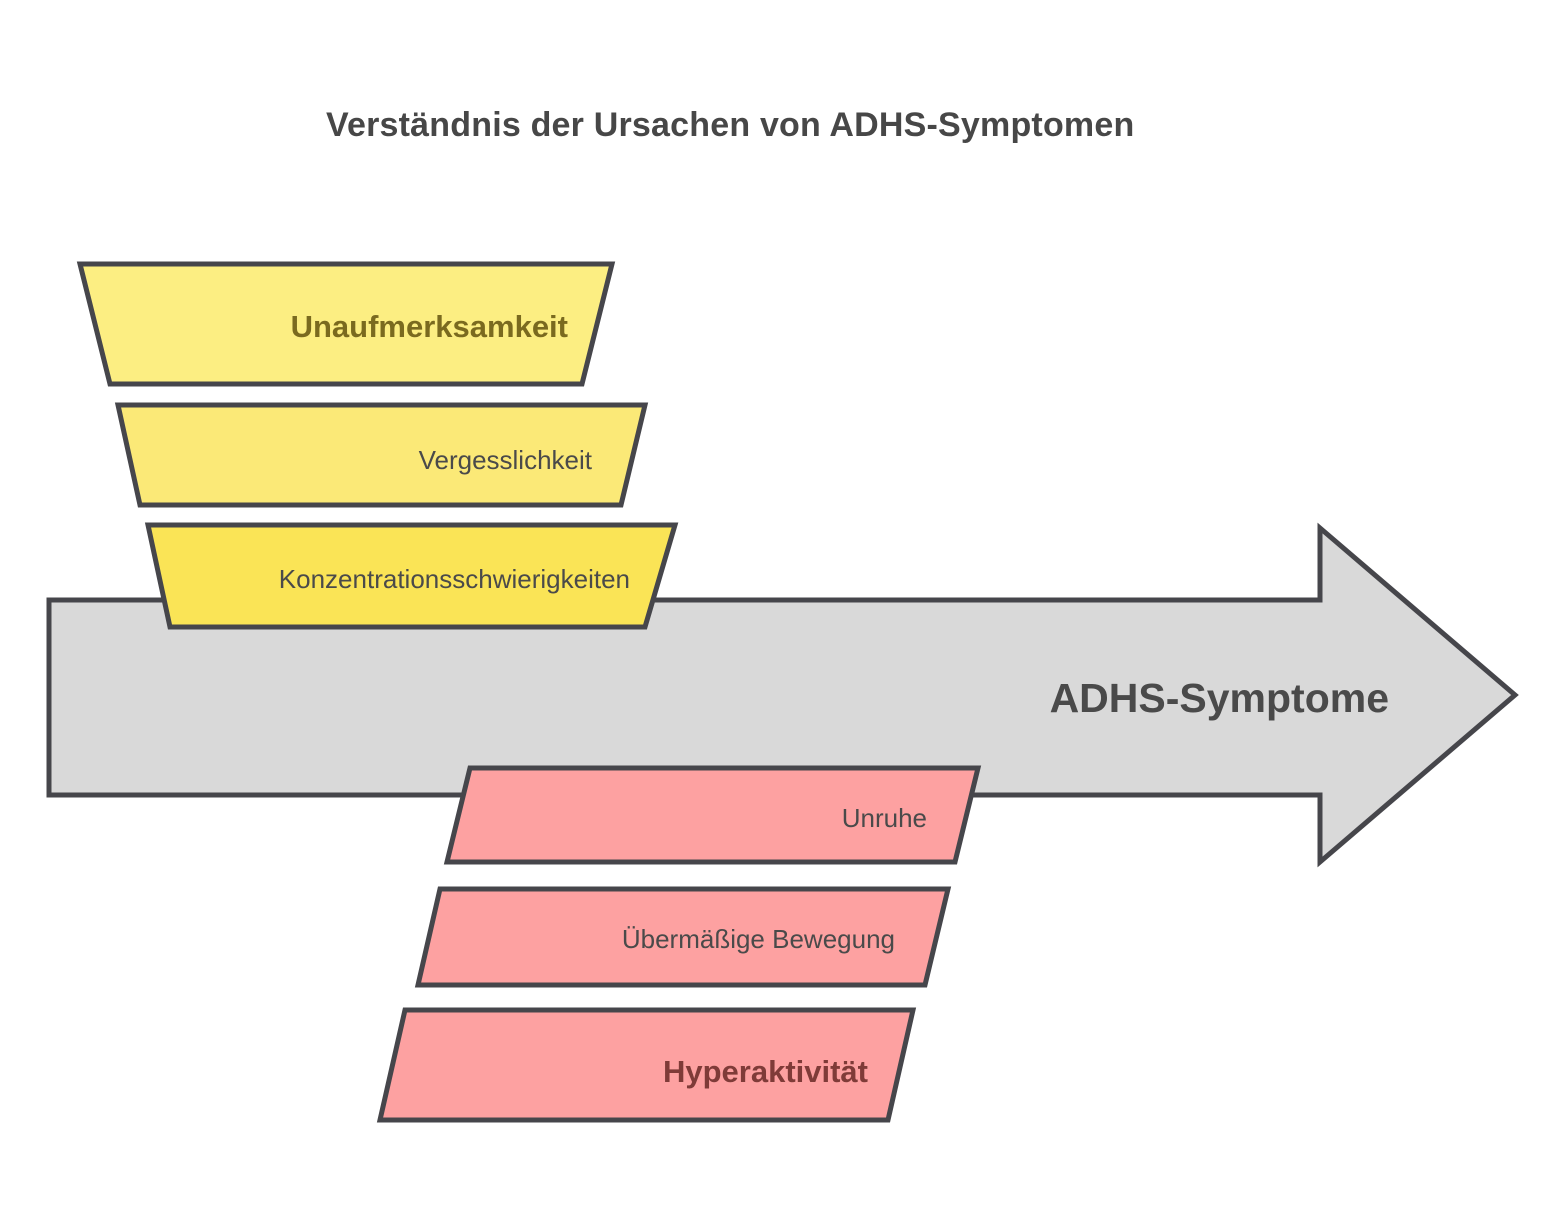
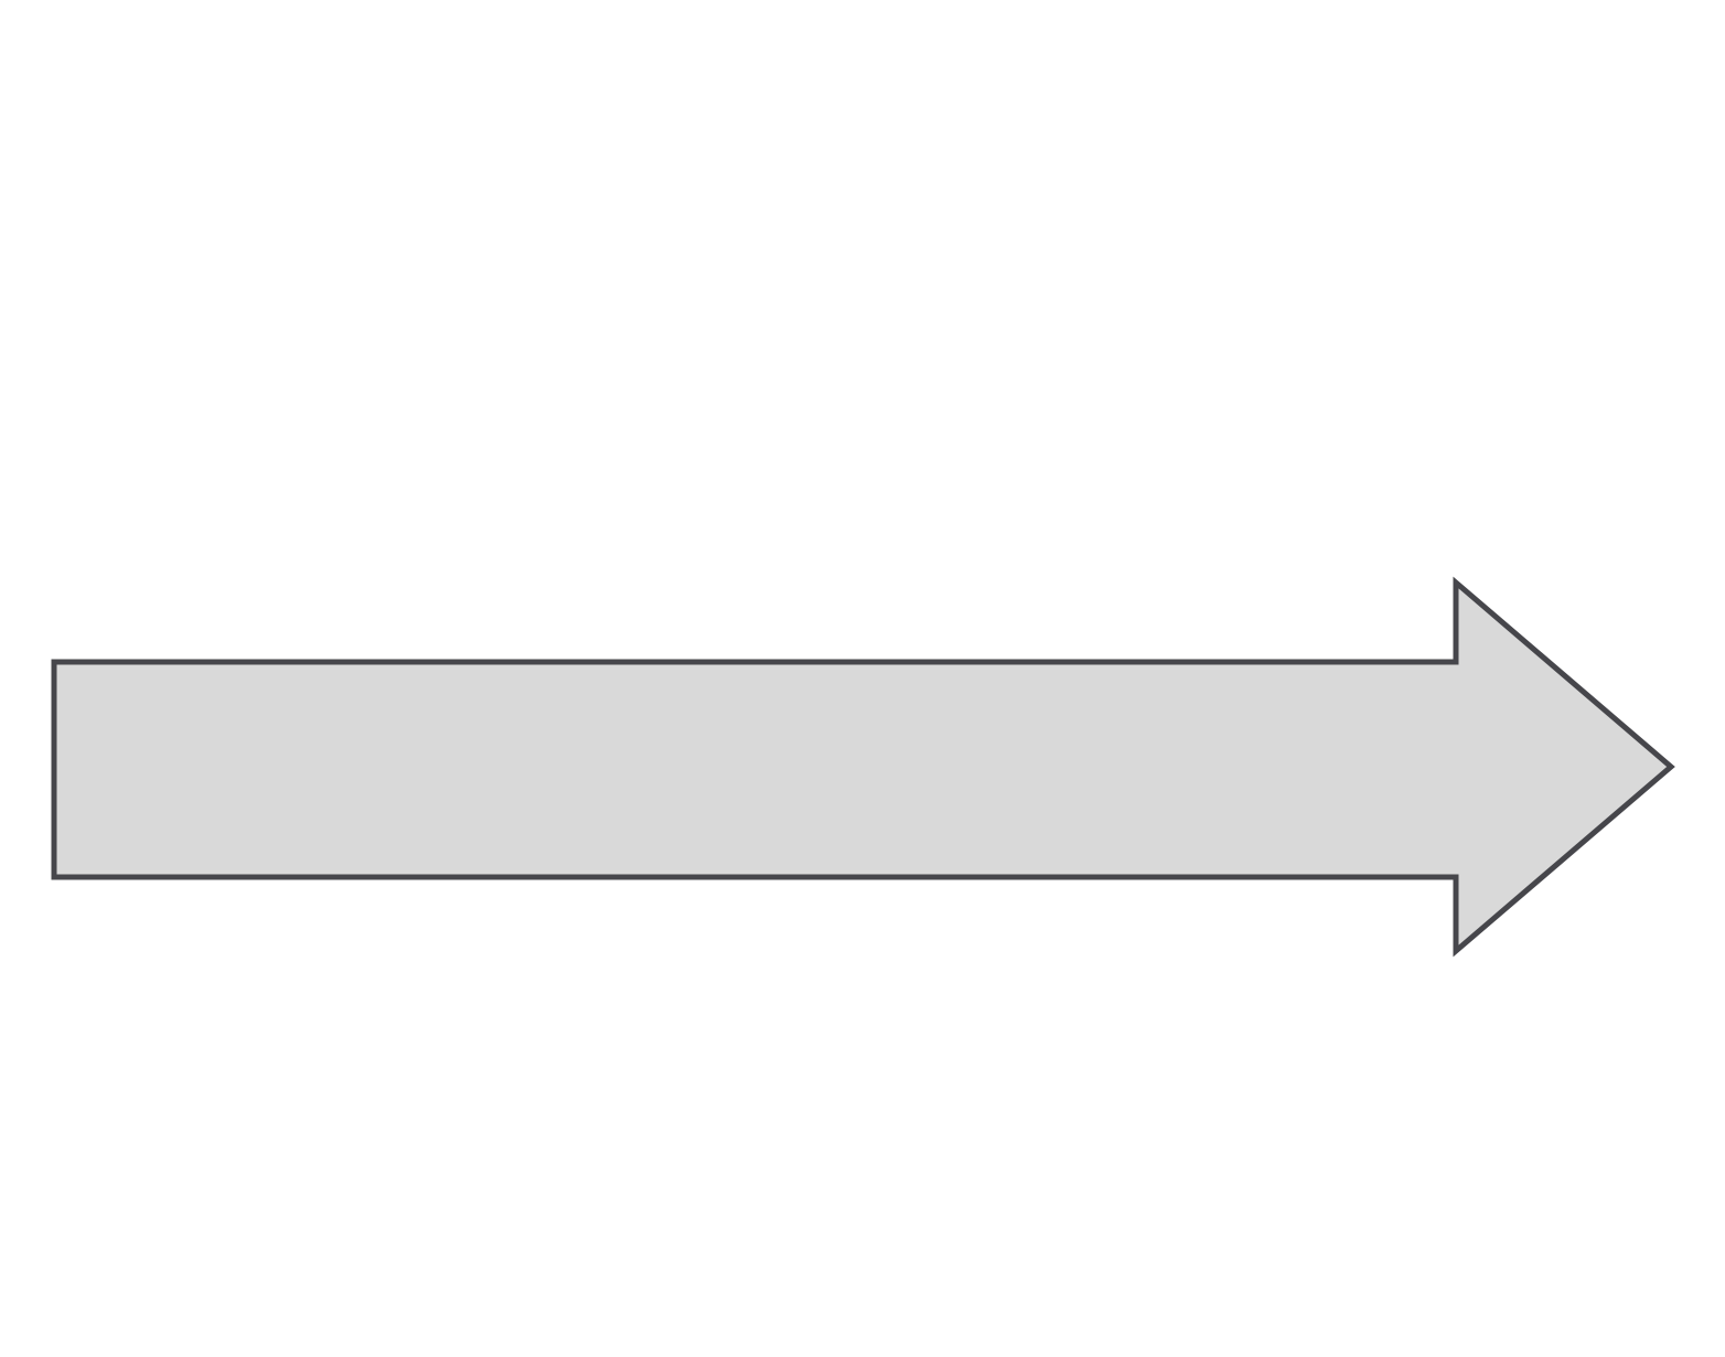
- Verständnis der Ursachen von ADHS-Symptomen
- ADHS-Symptome
- Unaufmerksamkeit
- Vergesslichkeit
- Konzentrationsschwierigkeiten
- Unruhe
- Übermäßige Bewegung
- Hyperaktivität
